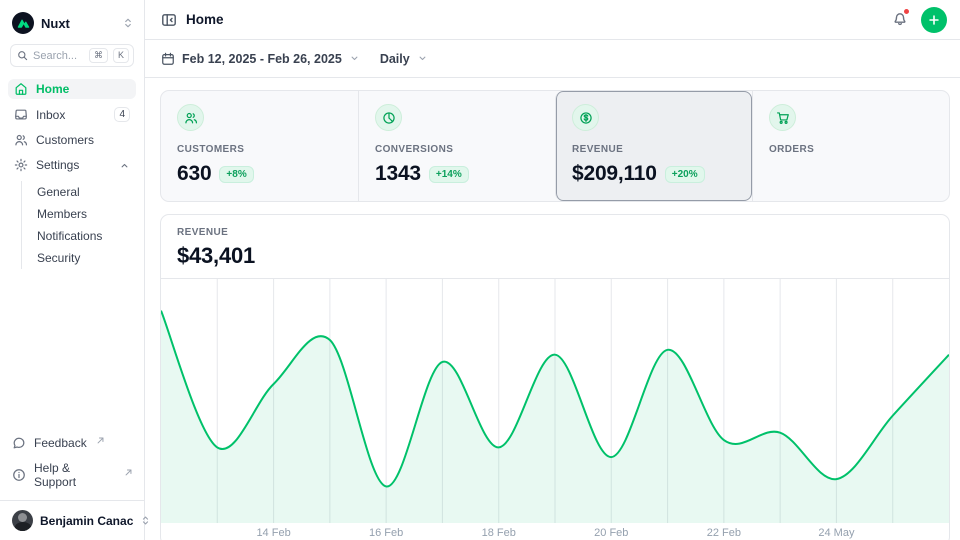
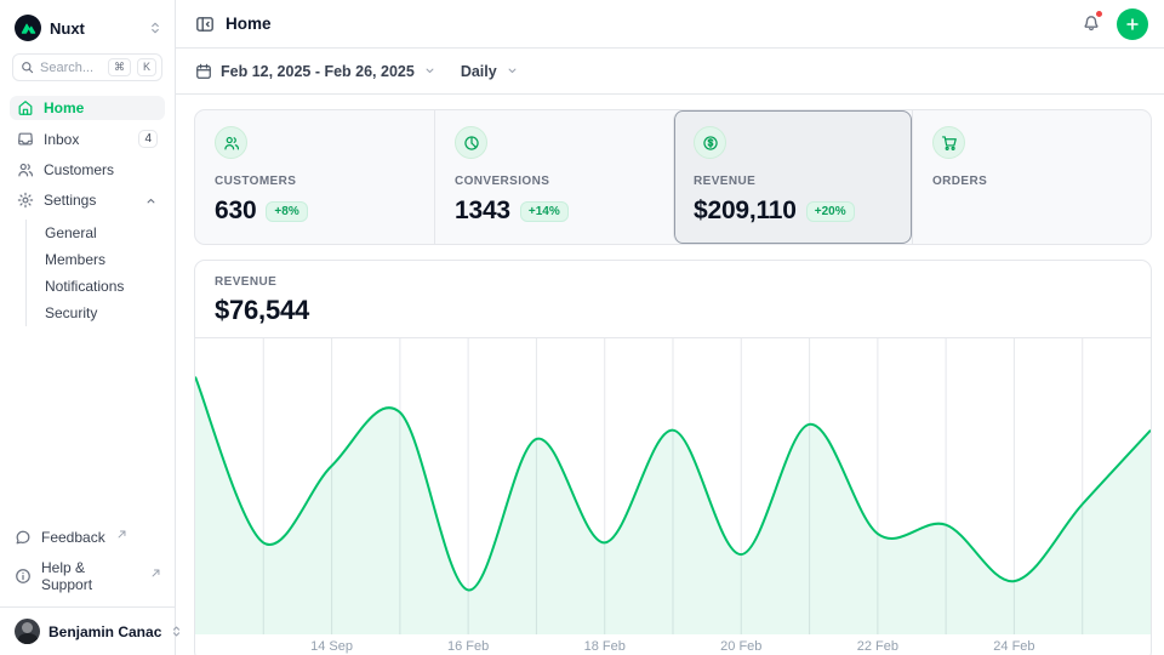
  Nuxt
  Search...
  ⌘
  K
  Home
  Inbox
  4
  Customers
  Settings
  General
  Members
  Notifications
  Security
  Feedback
  Help & Support
  Benjamin Canac
  Home
  Feb 12, 2025 - Feb 26, 2025
  Daily
  CUSTOMERS
  630
  +8%
  CONVERSIONS
  1343
  +14%
  REVENUE
  $209,110
  +20%
  ORDERS
  REVENUE
- $43,401
+ $76,544
- 14 Feb
+ 14 Sep
  16 Feb
  18 Feb
  20 Feb
  22 Feb
- 24 May
+ 24 Feb
